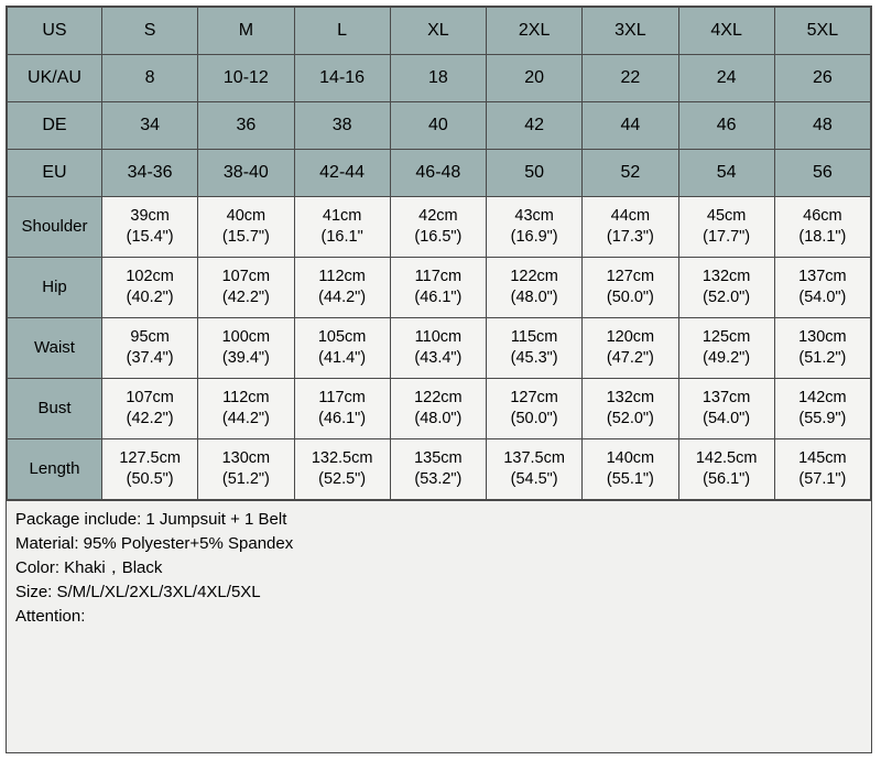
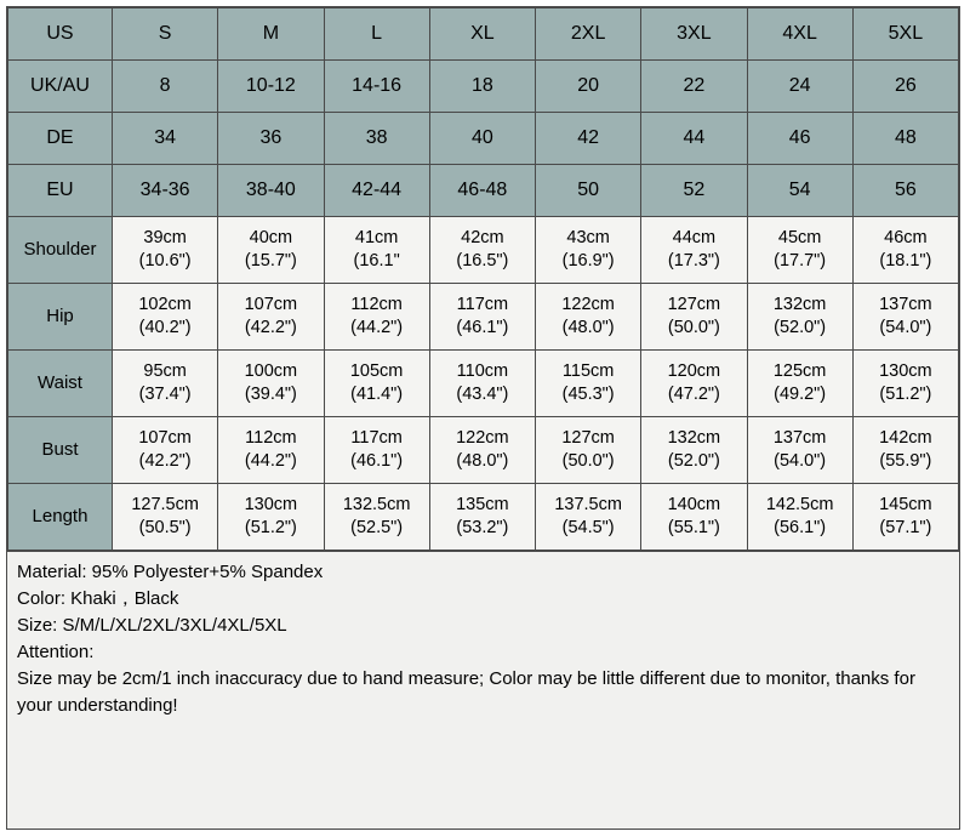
  US	S	M	L	XL	2XL	3XL	4XL	5XL
  UK/AU	8	10-12	14-16	18	20	22	24	26
  DE	34	36	38	40	42	44	46	48
  EU	34-36	38-40	42-44	46-48	50	52	54	56
- Shoulder	39cm(15.4")	40cm(15.7")	41cm(16.1"	42cm(16.5")	43cm(16.9")	44cm(17.3")	45cm(17.7")	46cm(18.1")
+ Shoulder	39cm(10.6")	40cm(15.7")	41cm(16.1"	42cm(16.5")	43cm(16.9")	44cm(17.3")	45cm(17.7")	46cm(18.1")
  Hip	102cm(40.2")	107cm(42.2")	112cm(44.2")	117cm(46.1")	122cm(48.0")	127cm(50.0")	132cm(52.0")	137cm(54.0")
  Waist	95cm(37.4")	100cm(39.4")	105cm(41.4")	110cm(43.4")	115cm(45.3")	120cm(47.2")	125cm(49.2")	130cm(51.2")
  Bust	107cm(42.2")	112cm(44.2")	117cm(46.1")	122cm(48.0")	127cm(50.0")	132cm(52.0")	137cm(54.0")	142cm(55.9")
  Length	127.5cm(50.5")	130cm(51.2")	132.5cm(52.5")	135cm(53.2")	137.5cm(54.5")	140cm(55.1")	142.5cm(56.1")	145cm(57.1")
- Package include: 1 Jumpsuit + 1 Belt
  Material: 95% Polyester+5% Spandex
  Color: Khaki，Black
  Size: S/M/L/XL/2XL/3XL/4XL/5XL
  Attention:
+ Size may be 2cm/1 inch inaccuracy due to hand measure; Color may be little different due to monitor, thanks for your understanding!
